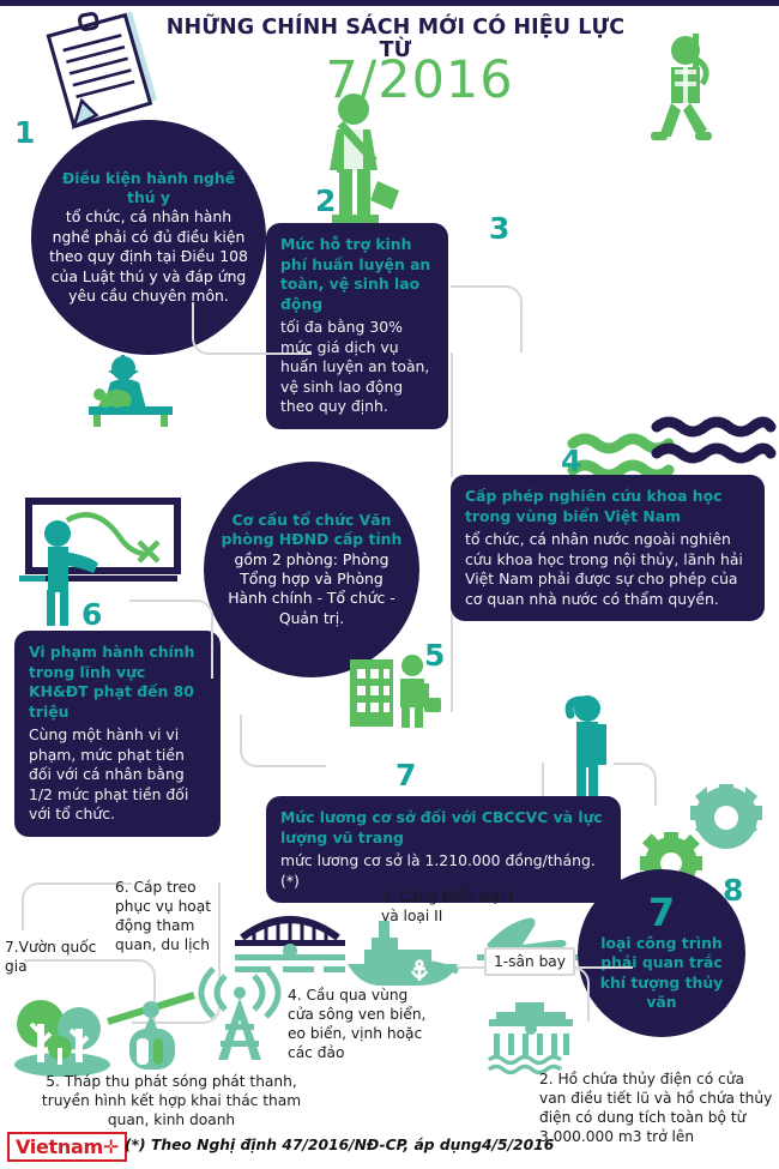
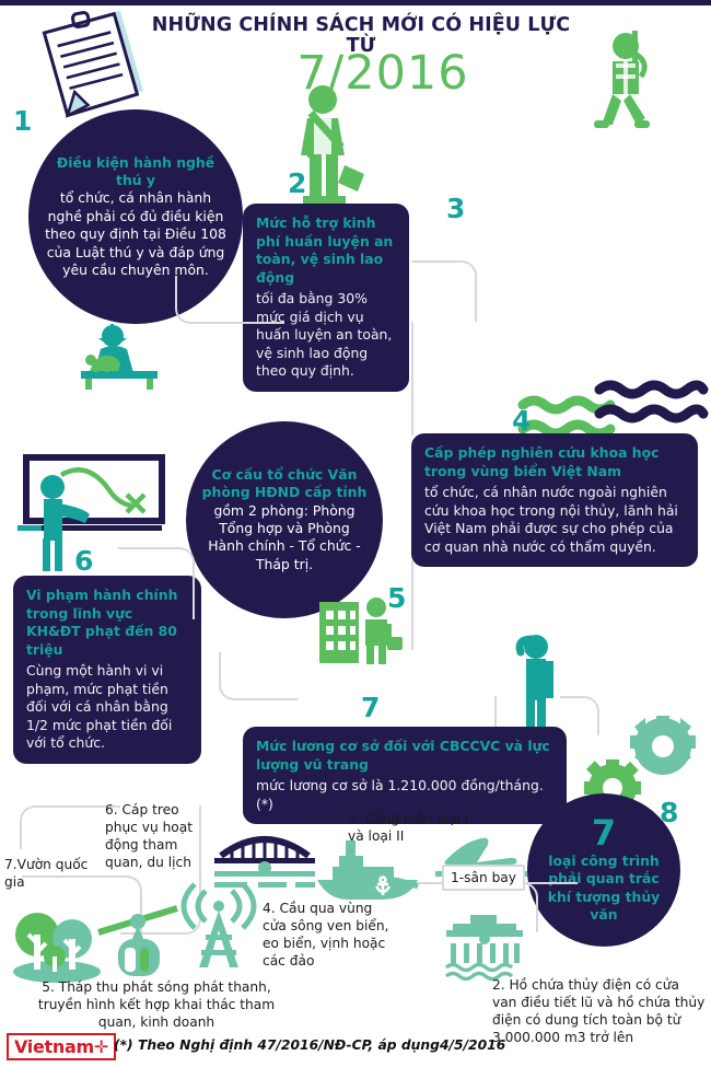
  NHỮNG CHÍNH SÁCH MỚI CÓ HIỆU LỰC TỪ
  7/2016
  1
  Điều kiện hành nghề thú y
  tổ chức, cá nhân hành nghề phải có đủ điều kiện theo quy định tại Điều 108 của Luật thú y và đáp ứng yêu cầu chuyên môn.
  2
  Mức hỗ trợ kinh phí huấn luyện an toàn, vệ sinh lao động
  tối đa bằng 30% mức giá dịch vụ huấn luyện an toàn, vệ sinh lao động theo quy định.
  3
  4
  Cấp phép nghiên cứu khoa học trong vùng biển Việt Nam
  tổ chức, cá nhân nước ngoài nghiên cứu khoa học trong nội thủy, lãnh hải Việt Nam phải được sự cho phép của cơ quan nhà nước có thẩm quyền.
  Cơ cấu tổ chức Văn phòng HĐND cấp tỉnh
- gồm 2 phòng: Phòng Tổng hợp và Phòng Hành chính - Tổ chức - Quản trị.
+ gồm 2 phòng: Phòng Tổng hợp và Phòng Hành chính - Tổ chức - Tháp trị.
  5
  6
  Vi phạm hành chính trong lĩnh vực KH&ĐT phạt đến 80 triệu
  Cùng một hành vi vi phạm, mức phạt tiền đối với cá nhân bằng 1/2 mức phạt tiền đối với tổ chức.
  7
  Mức lương cơ sở đối với CBCCVC và lực lượng vũ trang
  mức lương cơ sở là 1.210.000 đồng/tháng.(*)
  8
  7
  loại công trình phải quan trắc khí tượng thủy văn
  7.Vườn quốc gia
  6. Cáp treo phục vụ hoạt động tham quan, du lịch
  5. Tháp thu phát sóng phát thanh, truyền hình kết hợp khai thác tham quan, kinh doanh
  4. Cầu qua vùng cửa sông ven biển, eo biển, vịnh hoặc các đảo
  3. Cảng biển loại I và loại II
  1-sân bay
  2. Hồ chứa thủy điện có cửa van điều tiết lũ và hồ chứa thủy điện có dung tích toàn bộ từ 3.000.000 m3 trở lên
  Vietnam✛
  (*) Theo Nghị định 47/2016/NĐ-CP, áp dụng4/5/2016
